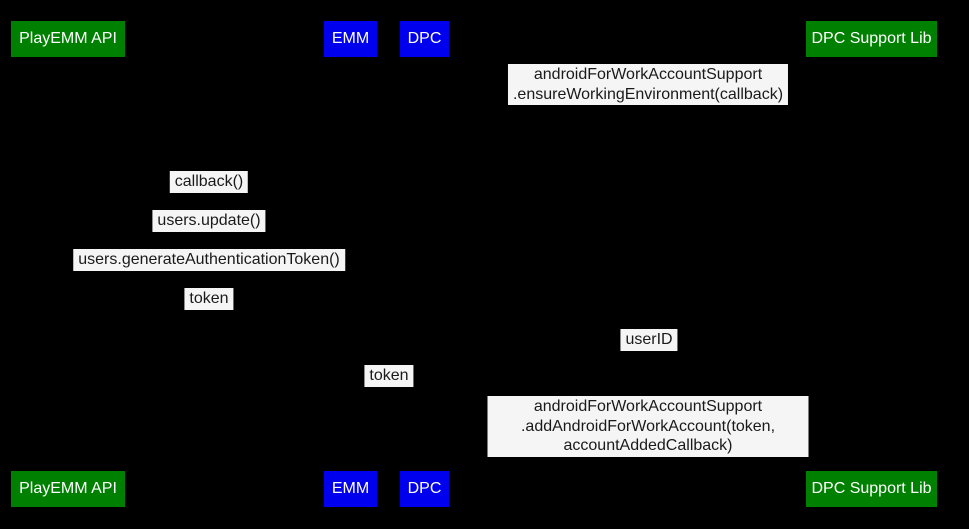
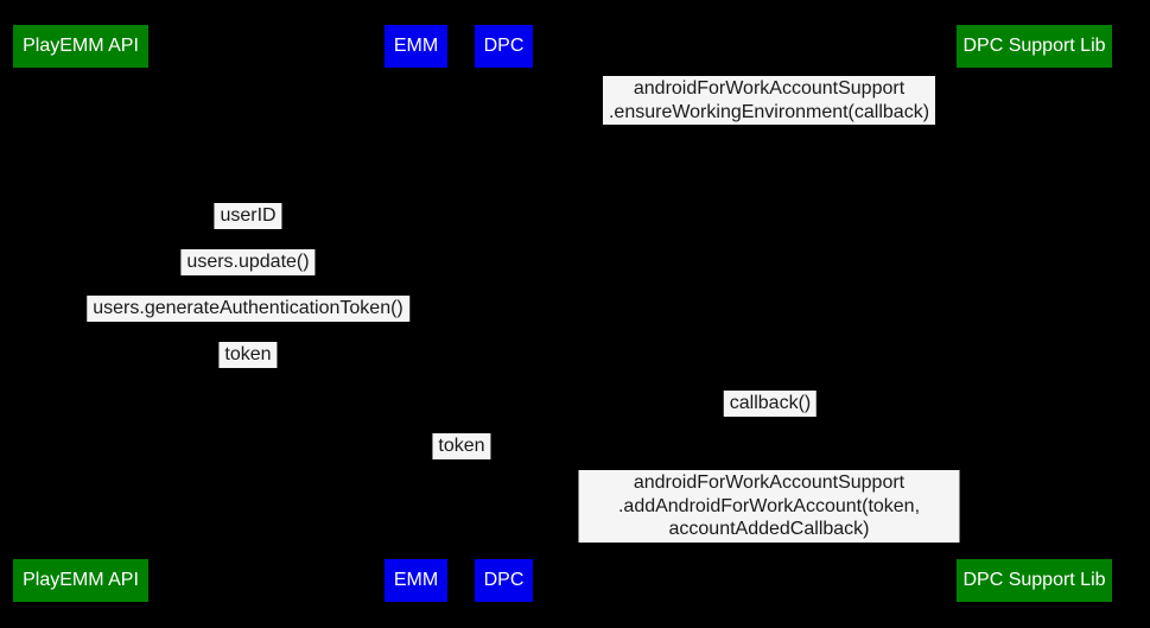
  PlayEMM API
  EMM
  DPC
  DPC Support Lib
  androidForWorkAccountSupport
  .ensureWorkingEnvironment(callback)
- callback()
+ userID
  users.update()
  users.generateAuthenticationToken()
  token
- userID
+ callback()
  token
  androidForWorkAccountSupport
  .addAndroidForWorkAccount(token, accountAddedCallback)
  PlayEMM API
  EMM
  DPC
  DPC Support Lib
